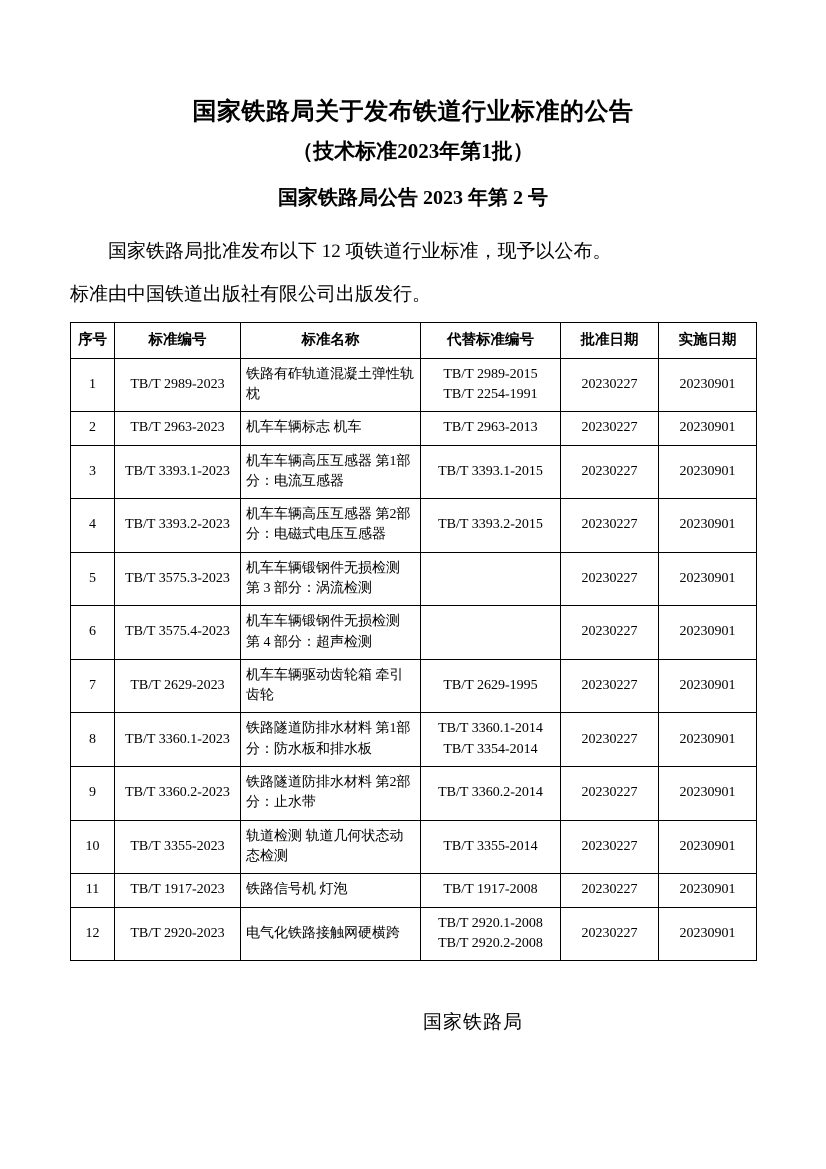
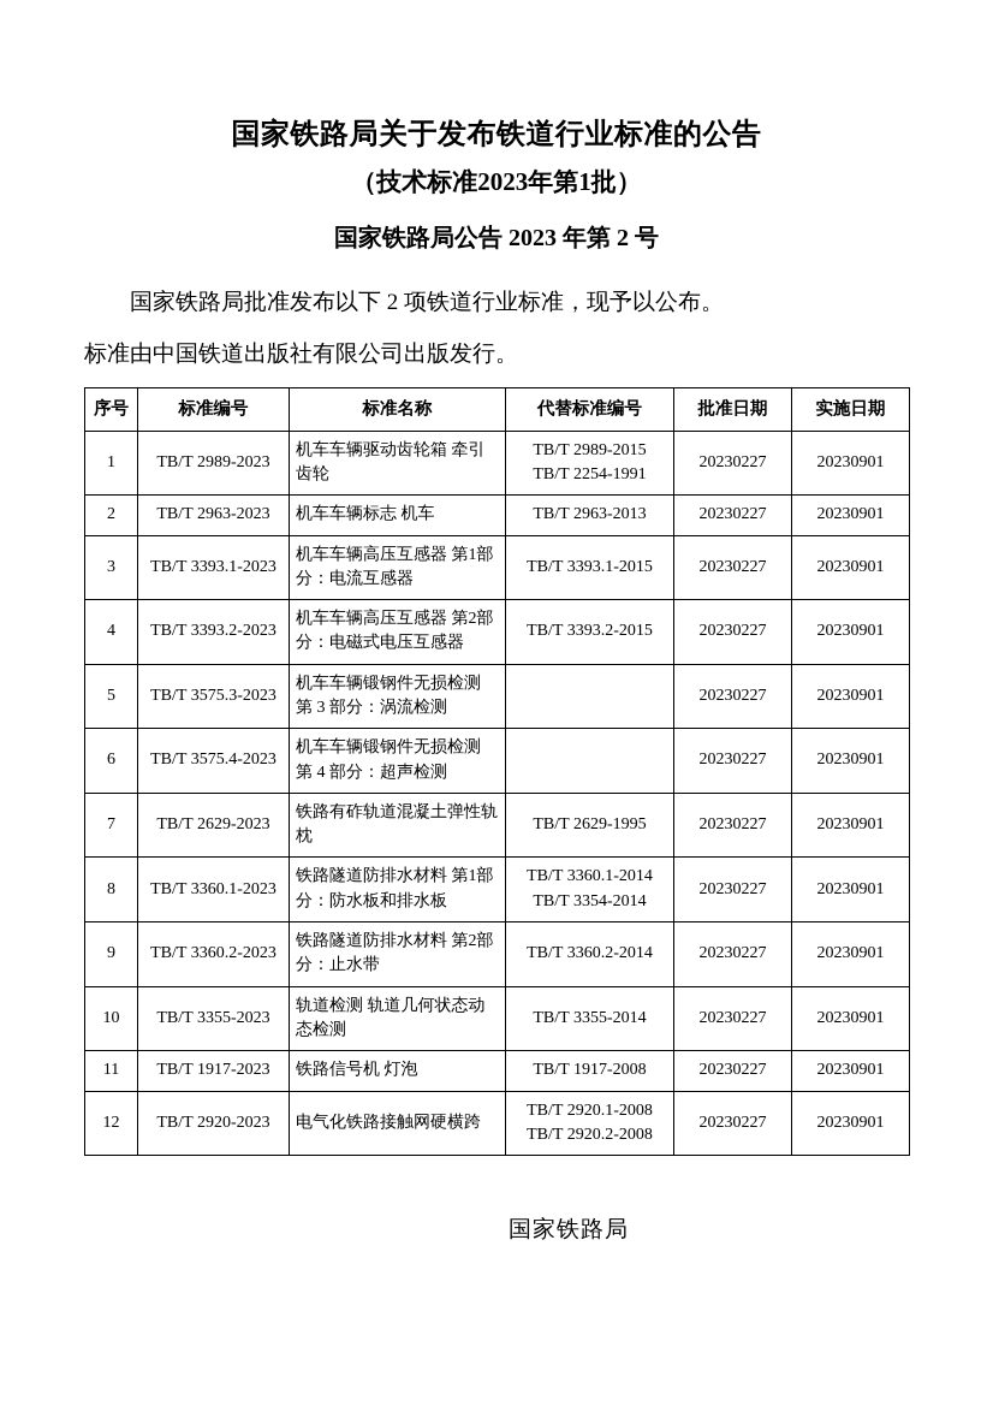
  国家铁路局关于发布铁道行业标准的公告
  （技术标准2023年第1批）
  国家铁路局公告 2023 年第 2 号
- 国家铁路局批准发布以下 12 项铁道行业标准，现予以公布。
+ 国家铁路局批准发布以下 2 项铁道行业标准，现予以公布。
  标准由中国铁道出版社有限公司出版发行。
  序号	标准编号	标准名称	代替标准编号	批准日期	实施日期
- 1	TB/T 2989-2023	铁路有砟轨道混凝土弹性轨枕	TB/T 2989-2015TB/T 2254-1991	20230227	20230901
+ 1	TB/T 2989-2023	机车车辆驱动齿轮箱 牵引齿轮	TB/T 2989-2015TB/T 2254-1991	20230227	20230901
  2	TB/T 2963-2023	机车车辆标志 机车	TB/T 2963-2013	20230227	20230901
  3	TB/T 3393.1-2023	机车车辆高压互感器 第1部分：电流互感器	TB/T 3393.1-2015	20230227	20230901
  4	TB/T 3393.2-2023	机车车辆高压互感器 第2部分：电磁式电压互感器	TB/T 3393.2-2015	20230227	20230901
  5	TB/T 3575.3-2023	机车车辆锻钢件无损检测 第 3 部分：涡流检测		20230227	20230901
  6	TB/T 3575.4-2023	机车车辆锻钢件无损检测 第 4 部分：超声检测		20230227	20230901
- 7	TB/T 2629-2023	机车车辆驱动齿轮箱 牵引齿轮	TB/T 2629-1995	20230227	20230901
+ 7	TB/T 2629-2023	铁路有砟轨道混凝土弹性轨枕	TB/T 2629-1995	20230227	20230901
  8	TB/T 3360.1-2023	铁路隧道防排水材料 第1部分：防水板和排水板	TB/T 3360.1-2014TB/T 3354-2014	20230227	20230901
  9	TB/T 3360.2-2023	铁路隧道防排水材料 第2部分：止水带	TB/T 3360.2-2014	20230227	20230901
  10	TB/T 3355-2023	轨道检测 轨道几何状态动态检测	TB/T 3355-2014	20230227	20230901
  11	TB/T 1917-2023	铁路信号机 灯泡	TB/T 1917-2008	20230227	20230901
  12	TB/T 2920-2023	电气化铁路接触网硬横跨	TB/T 2920.1-2008TB/T 2920.2-2008	20230227	20230901
  国家铁路局
